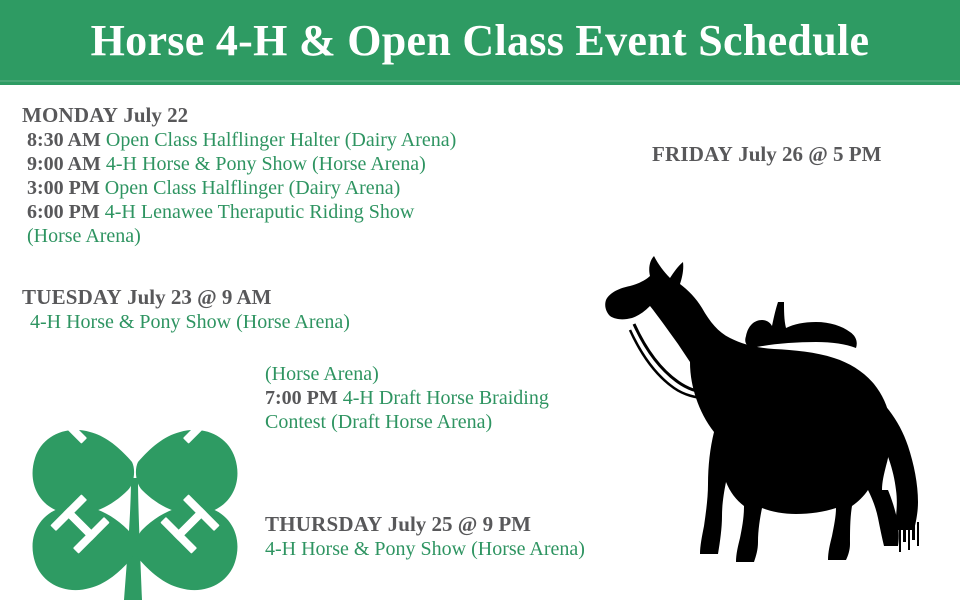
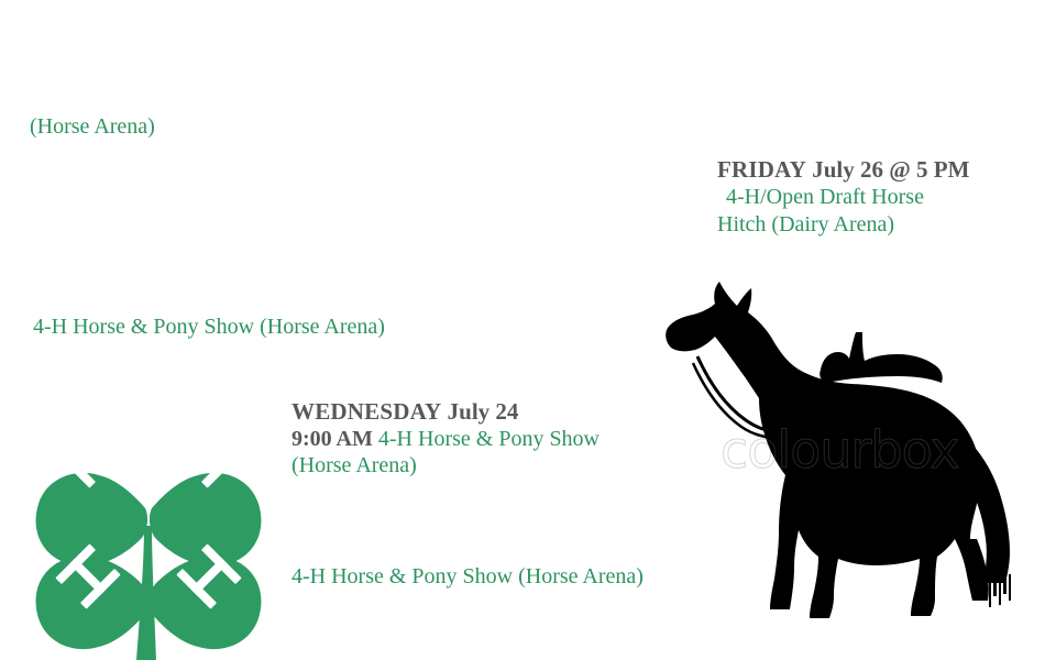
- Horse 4-H & Open Class Event Schedule
- MONDAY July 22
- 8:30 AM Open Class Halflinger Halter (Dairy Arena)
- 9:00 AM 4-H Horse & Pony Show (Horse Arena)
- 3:00 PM Open Class Halflinger (Dairy Arena)
- 6:00 PM 4-H Lenawee Theraputic Riding Show
  (Horse Arena)
- TUESDAY July 23 @ 9 AM
  4-H Horse & Pony Show (Horse Arena)
+ WEDNESDAY July 24
+ 9:00 AM 4-H Horse & Pony Show
  (Horse Arena)
- 7:00 PM 4-H Draft Horse Braiding
- Contest (Draft Horse Arena)
- THURSDAY July 25 @ 9 PM
  4-H Horse & Pony Show (Horse Arena)
  FRIDAY July 26 @ 5 PM
+ 4-H/Open Draft Horse
+ Hitch (Dairy Arena)
+ colourbox
